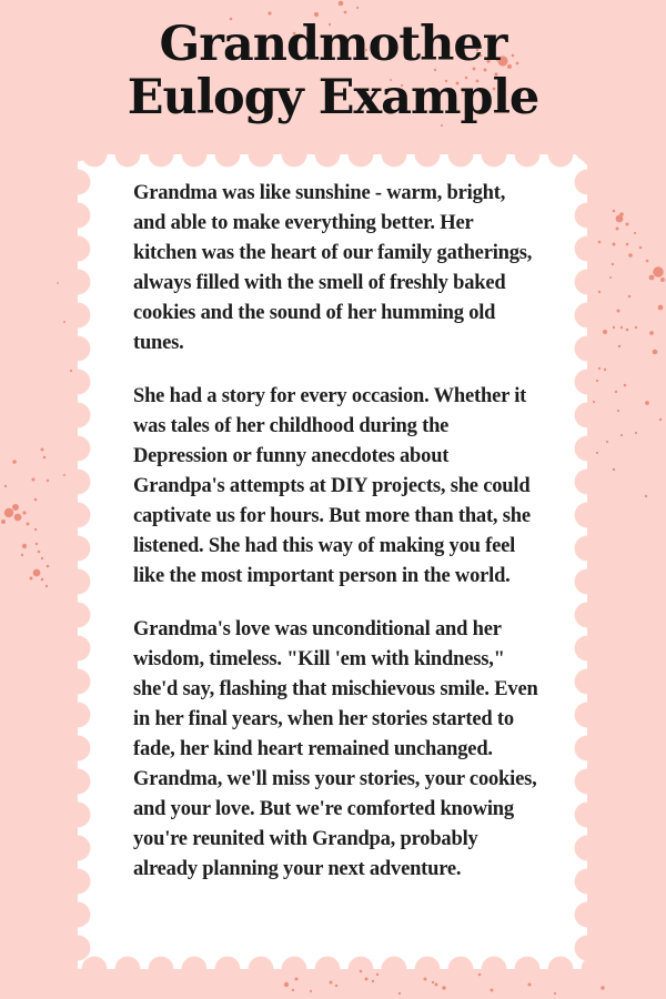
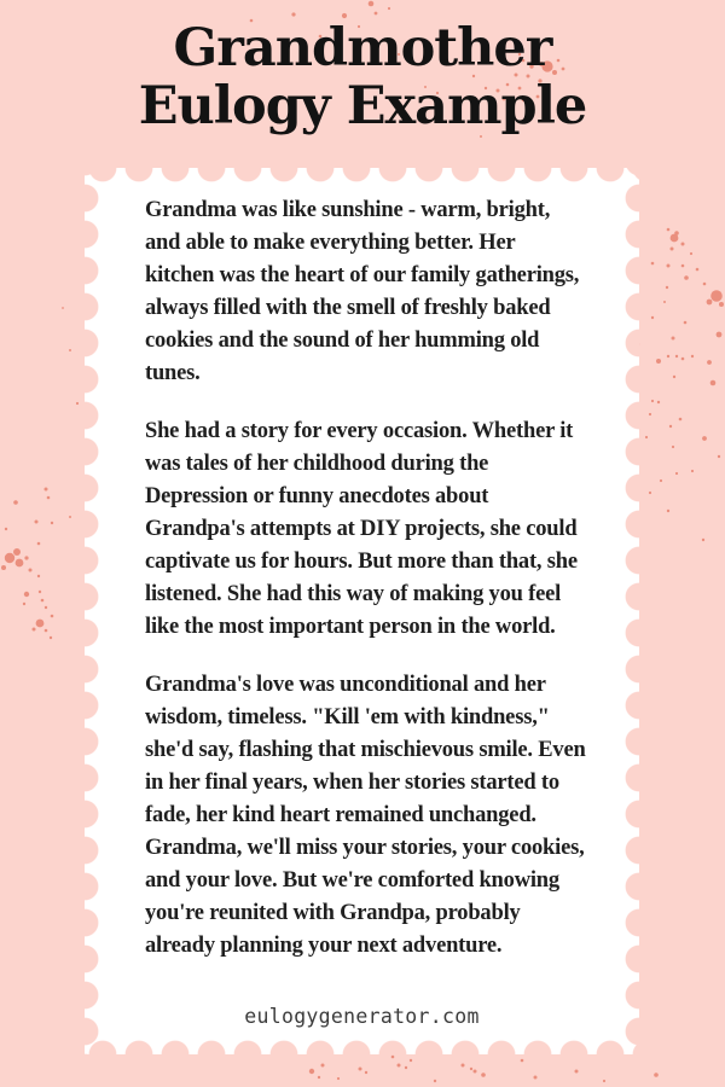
  Grandmother
  Eulogy Example
  Grandma was like sunshine - warm, bright, and able to make everything better. Her kitchen was the heart of our family gatherings, always filled with the smell of freshly baked cookies and the sound of her humming old tunes.
  She had a story for every occasion. Whether it was tales of her childhood during the Depression or funny anecdotes about Grandpa's attempts at DIY projects, she could captivate us for hours. But more than that, she listened. She had this way of making you feel like the most important person in the world.
  Grandma's love was unconditional and her wisdom, timeless. "Kill 'em with kindness," she'd say, flashing that mischievous smile. Even in her final years, when her stories started to fade, her kind heart remained unchanged. Grandma, we'll miss your stories, your cookies, and your love. But we're comforted knowing you're reunited with Grandpa, probably already planning your next adventure.
+ eulogygenerator.com
